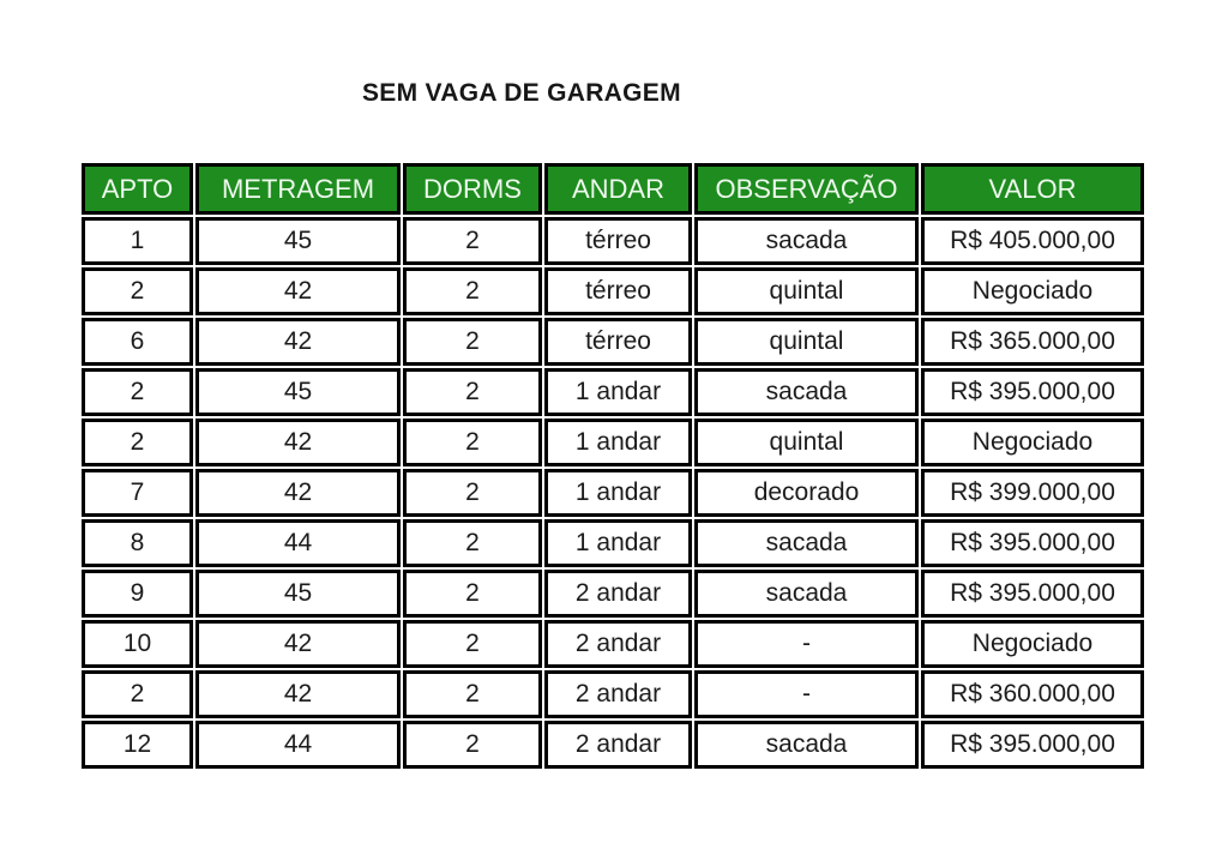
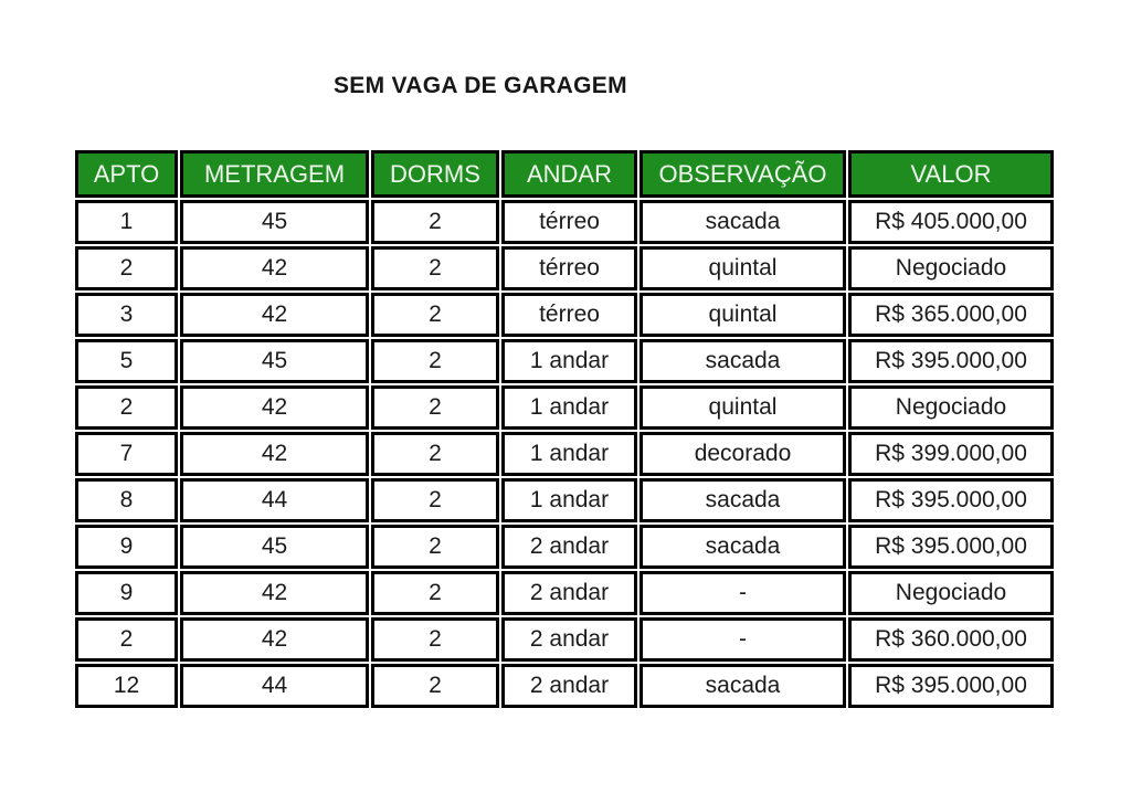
  SEM VAGA DE GARAGEM
  APTO	METRAGEM	DORMS	ANDAR	OBSERVAÇÃO	VALOR
  1	45	2	térreo	sacada	R$ 405.000,00
  2	42	2	térreo	quintal	Negociado
- 6	42	2	térreo	quintal	R$ 365.000,00
+ 3	42	2	térreo	quintal	R$ 365.000,00
- 2	45	2	1 andar	sacada	R$ 395.000,00
+ 5	45	2	1 andar	sacada	R$ 395.000,00
  2	42	2	1 andar	quintal	Negociado
  7	42	2	1 andar	decorado	R$ 399.000,00
  8	44	2	1 andar	sacada	R$ 395.000,00
  9	45	2	2 andar	sacada	R$ 395.000,00
- 10	42	2	2 andar	-	Negociado
+ 9	42	2	2 andar	-	Negociado
  2	42	2	2 andar	-	R$ 360.000,00
  12	44	2	2 andar	sacada	R$ 395.000,00
